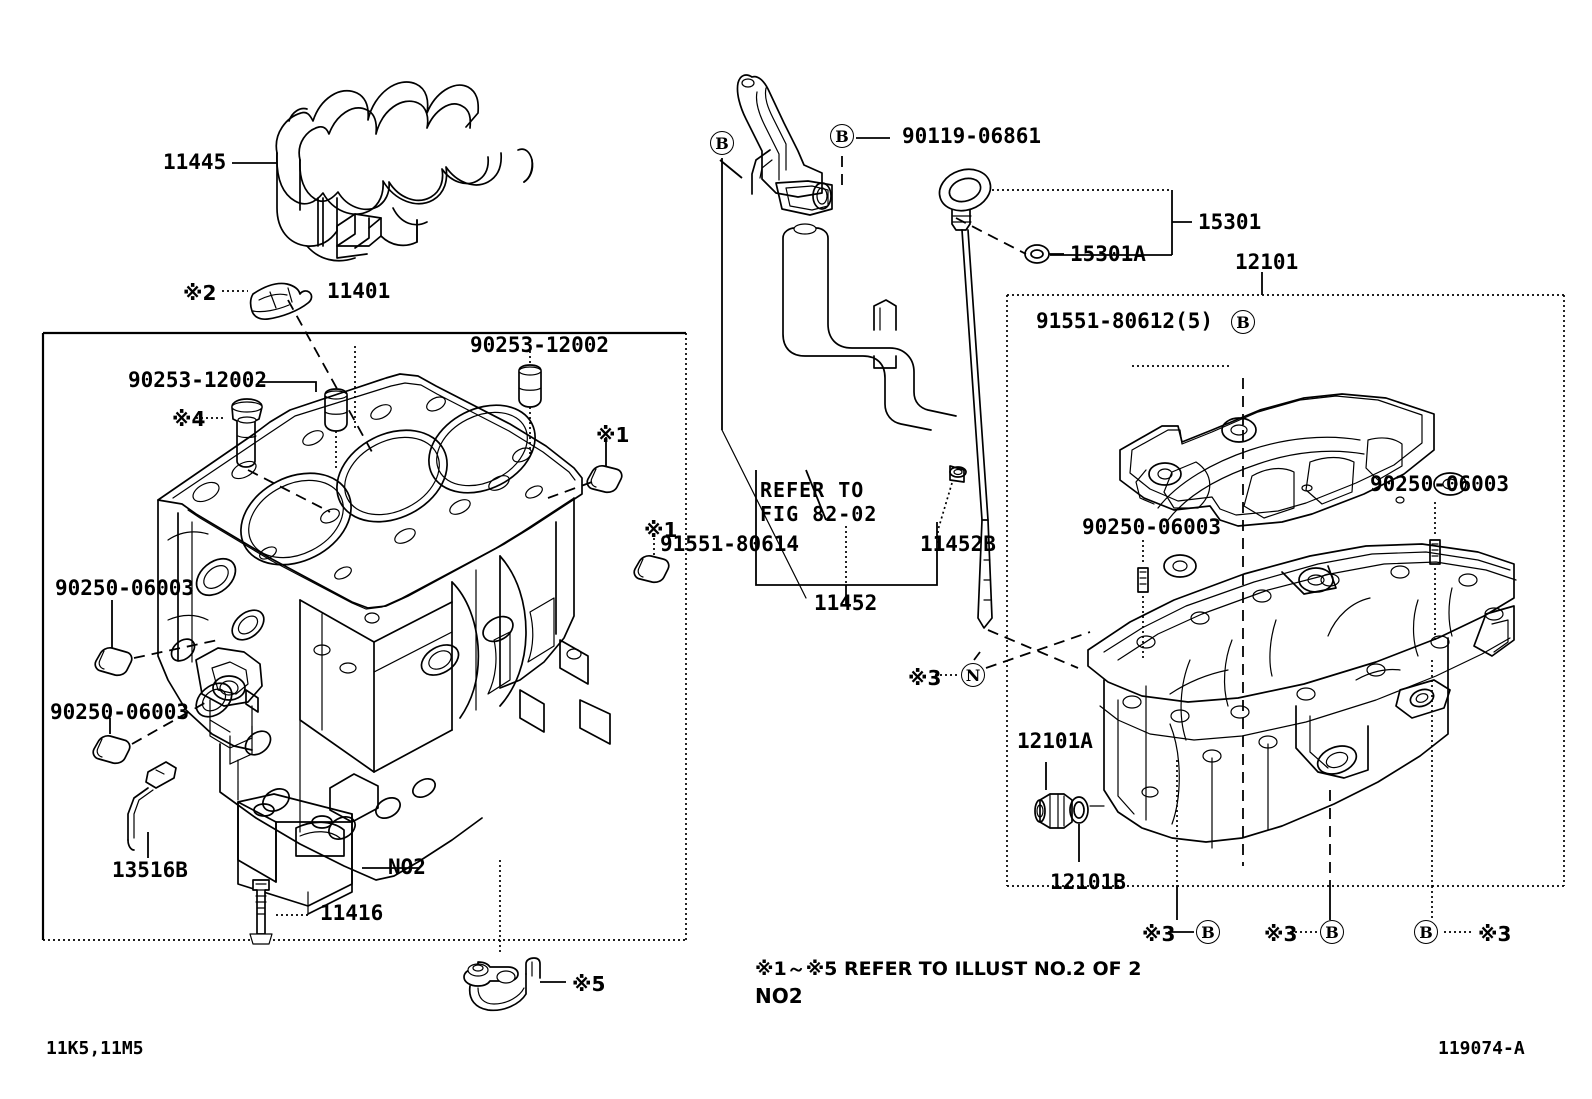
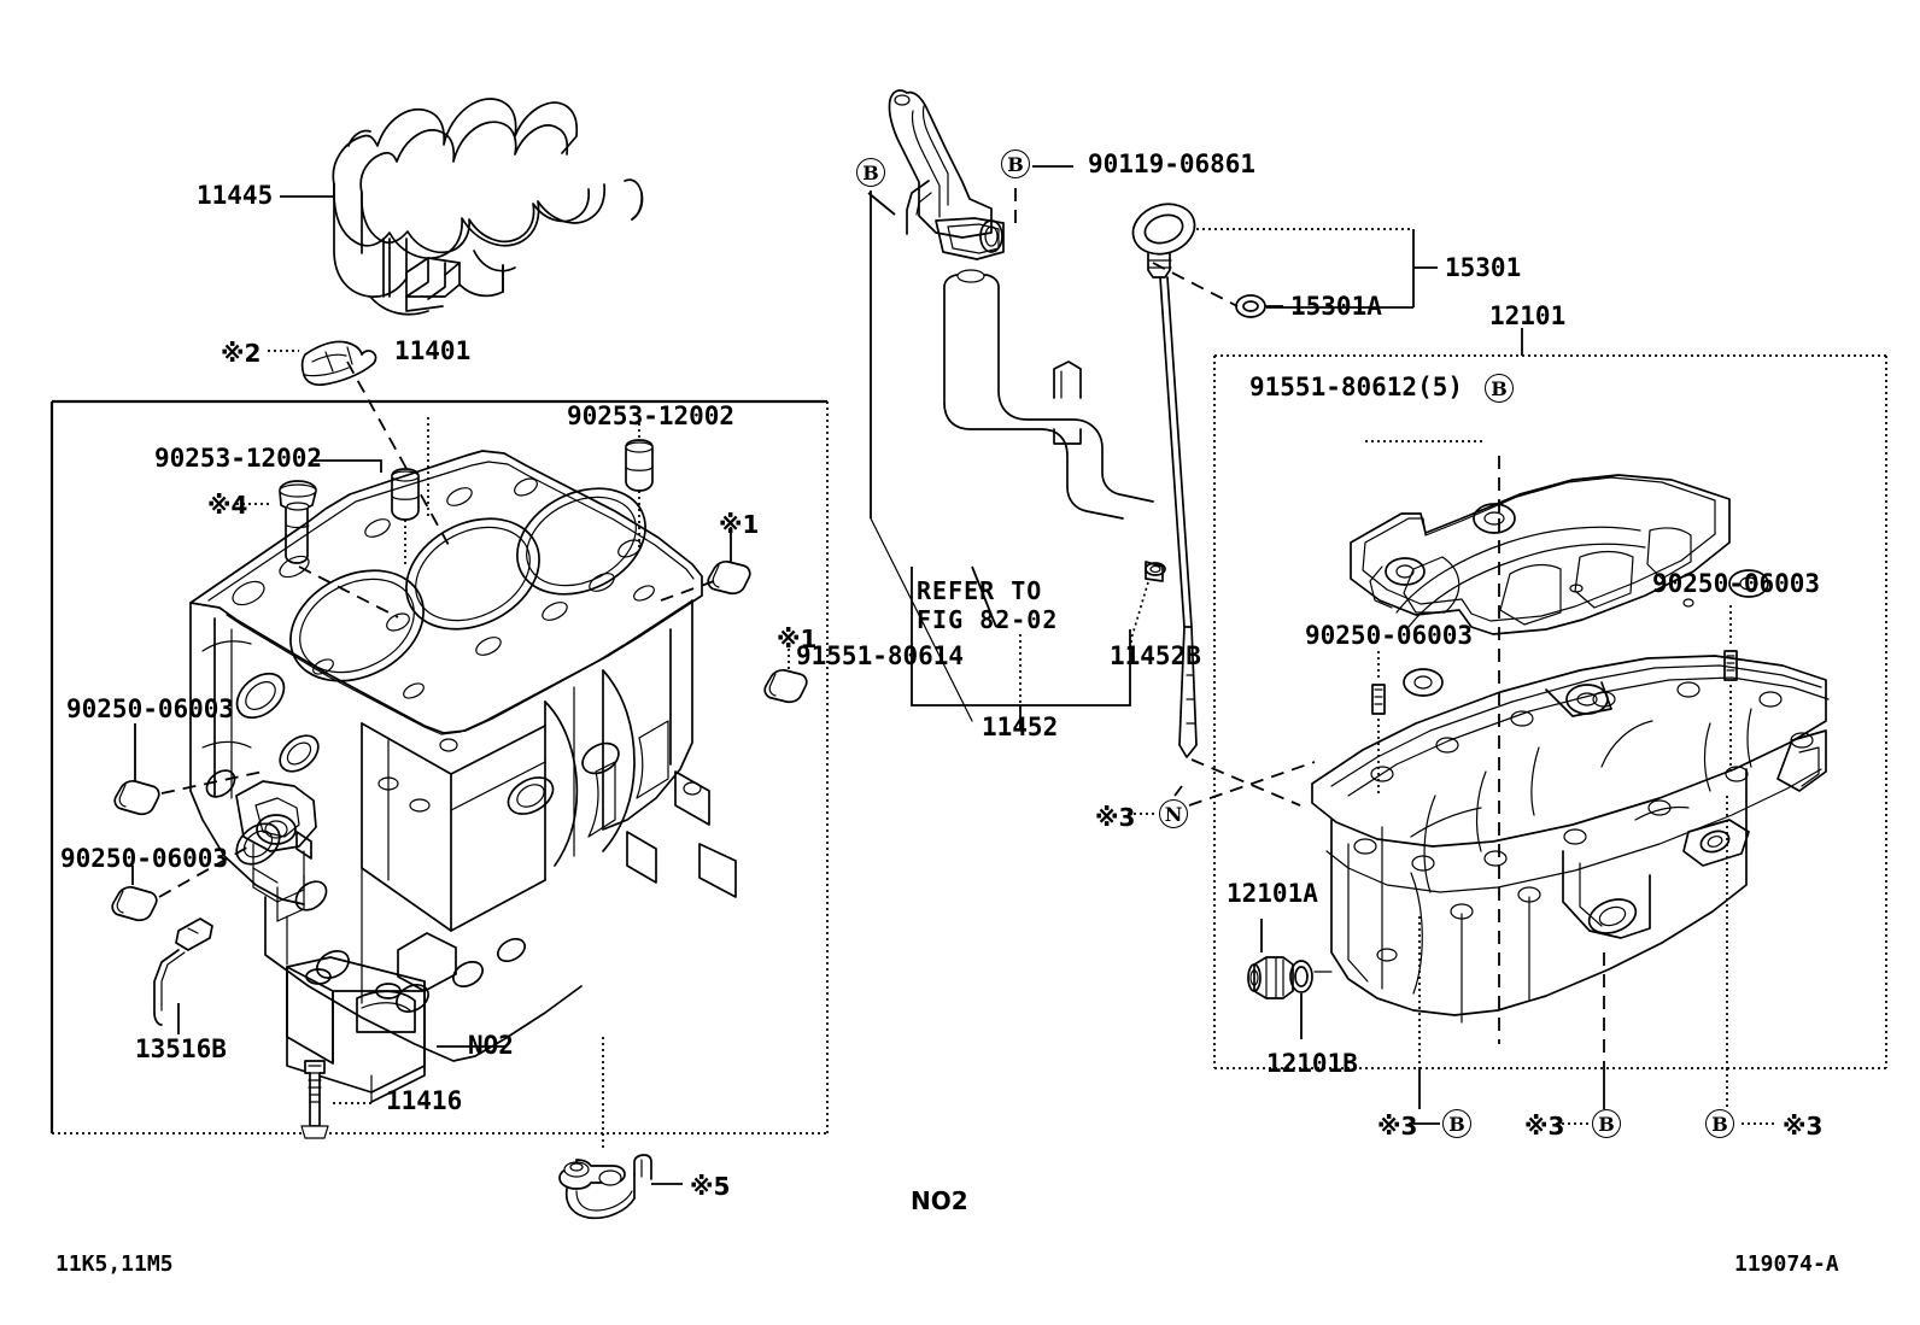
  11445
  ※2
  11401
  90253-12002
  90253-12002
  ※4
  ※1
  ※1
  90250-06003
  90250-06003
  13516B
  NO2
  11416
  ※5
  90119-06861
  REFER TO
  FIG 82-02
  91551-80614
  11452B
  11452
  15301
  15301A
  12101
  91551-80612(5)
  90250-06003
  90250-06003
  ※3
  12101A
  12101B
  ※3
  ※3
  ※3
  B
  B
  B
  N
  B
  B
  B
- ※1～※5 REFER TO ILLUST NO.2 OF 2
  NO2
  11K5,11M5
  119074-A
